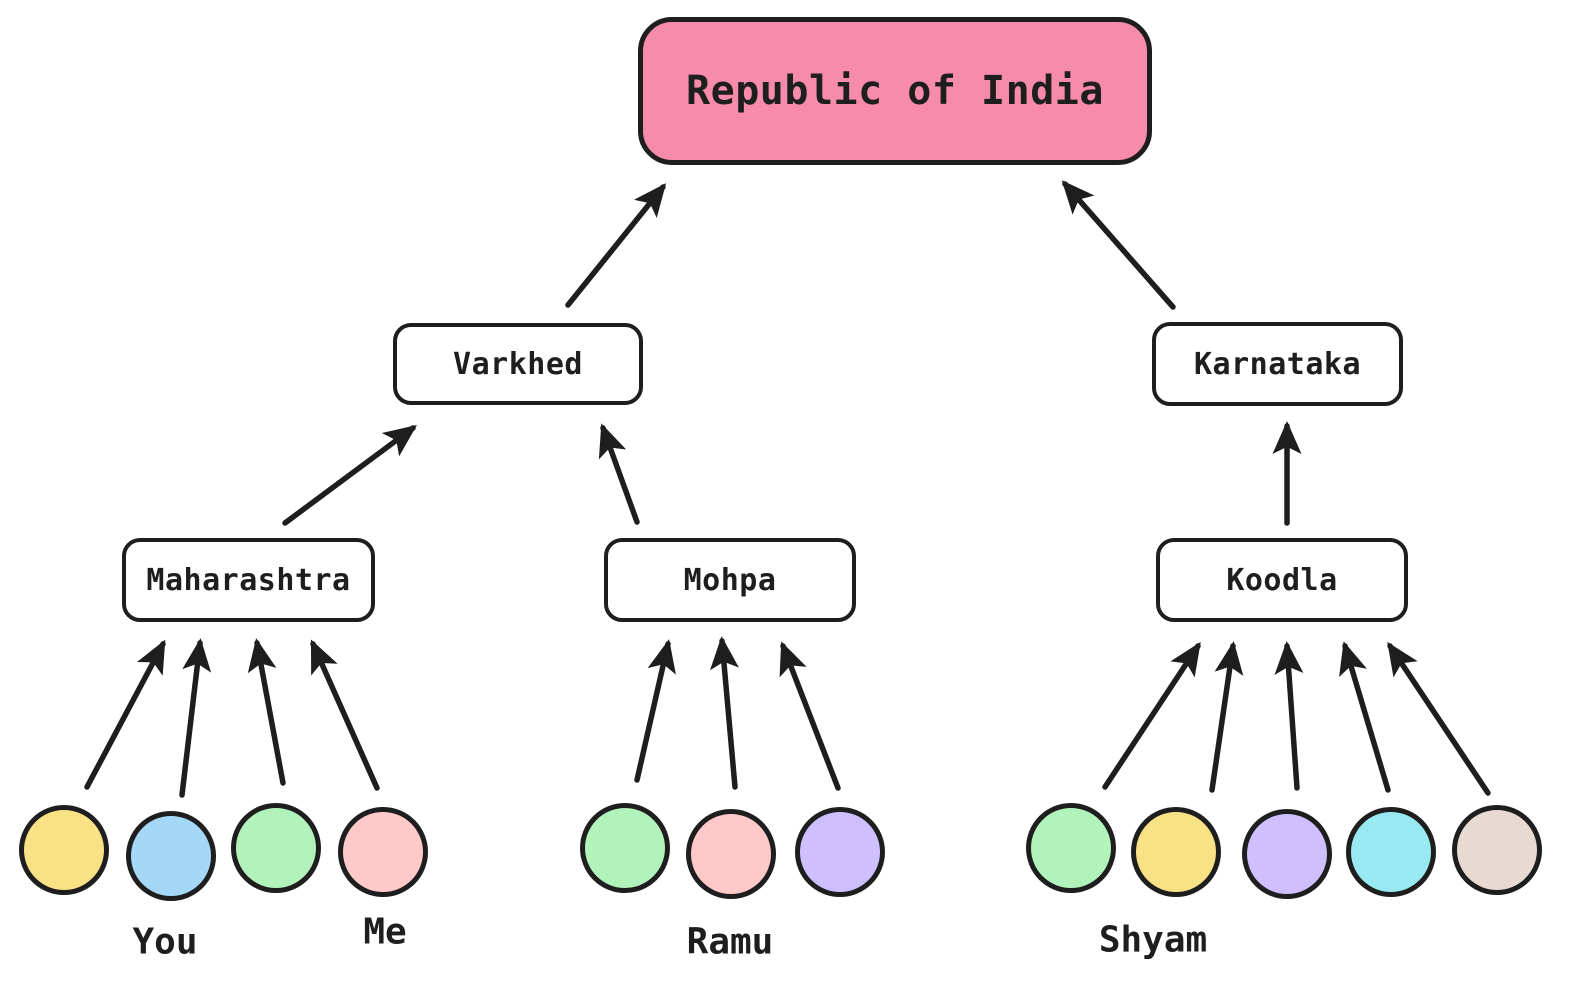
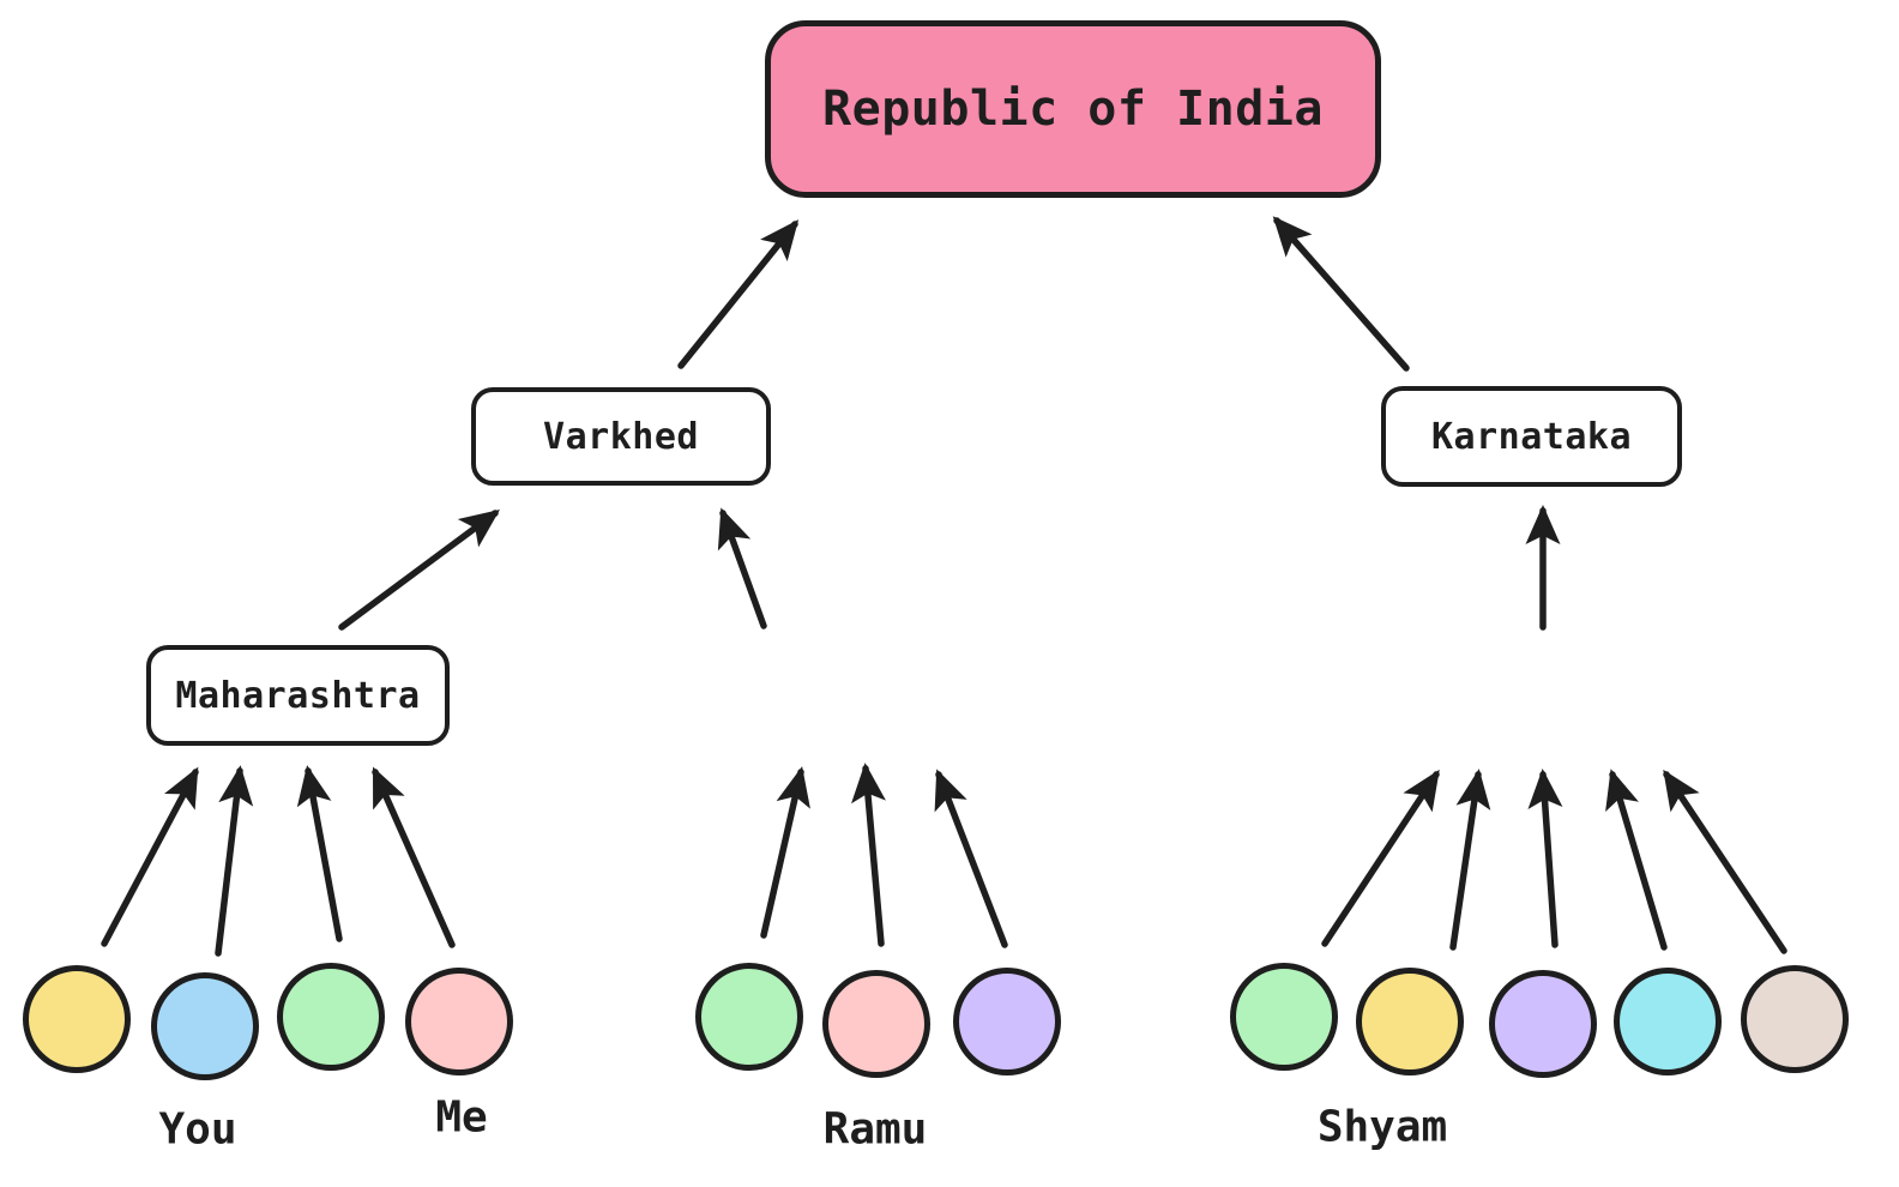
  Republic of India
  Varkhed
  Karnataka
  Maharashtra
- Mohpa
- Koodla
  You
  Me
  Ramu
  Shyam
